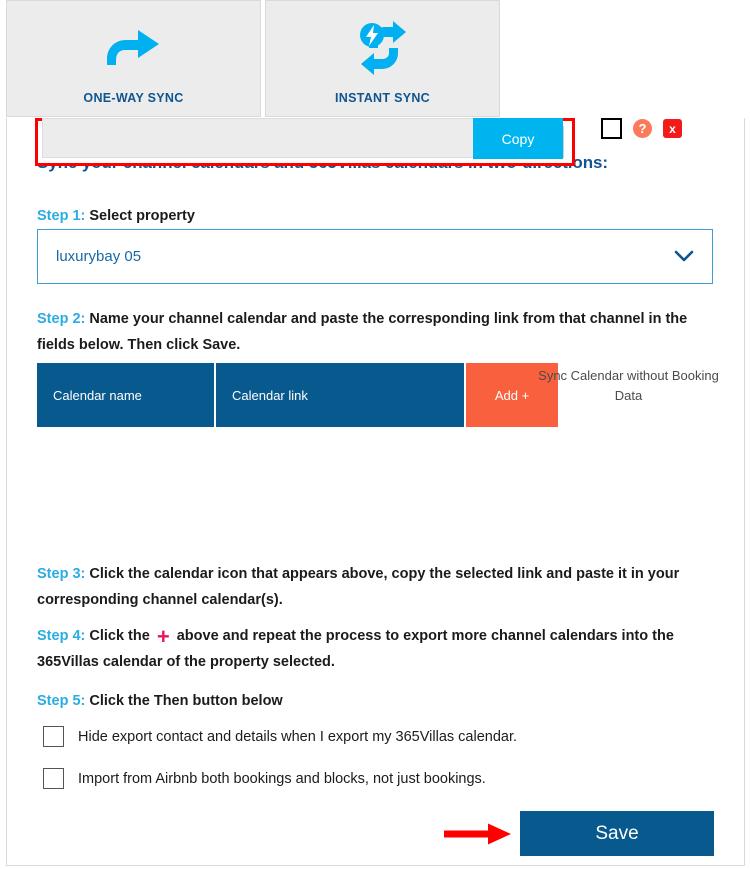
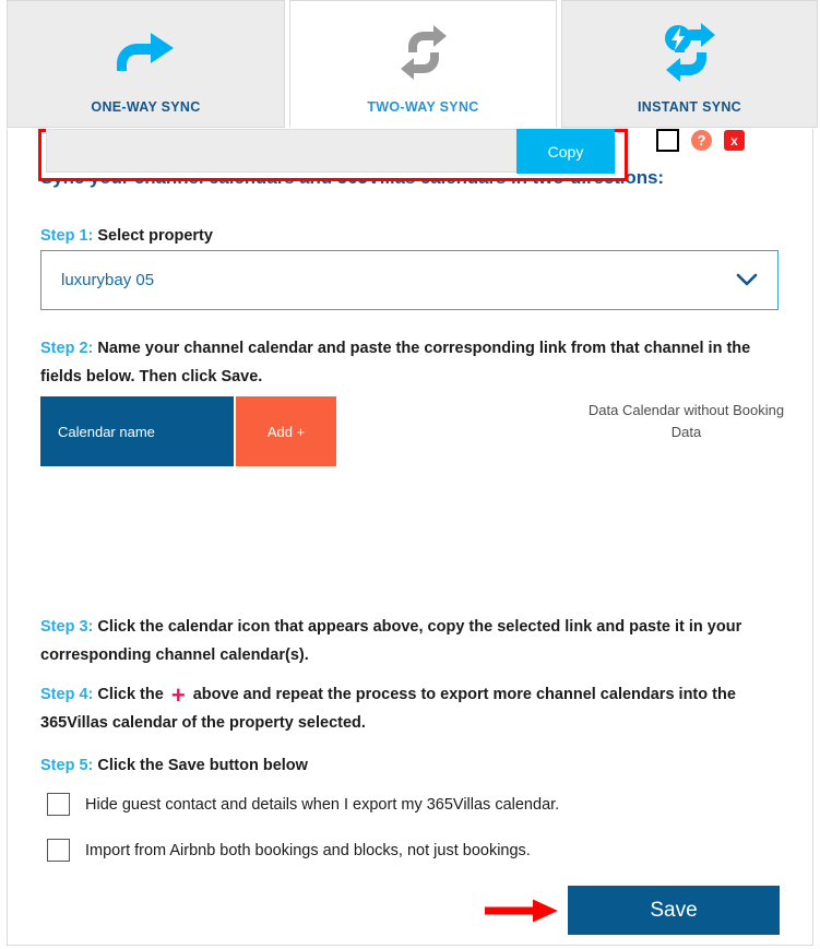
  ONE-WAY SYNC
+ TWO-WAY SYNC
  INSTANT SYNC
  Step 1: Select property
  luxurybay 05
  Step 2: Name your channel calendar and paste the corresponding link from that channel in the fields below. Then click Save.
  Calendar name
- Calendar link
  Add +
- Sync Calendar without Booking Data
+ Data Calendar without Booking Data
  Copy
  ?
  x
  Step 3: Click the calendar icon that appears above, copy the selected link and paste it in your corresponding channel calendar(s).
  Step 4: Click the + above and repeat the process to export more channel calendars into the 365Villas calendar of the property selected.
- Step 5: Click the Then button below
+ Step 5: Click the Save button below
- Hide export contact and details when I export my 365Villas calendar.
+ Hide guest contact and details when I export my 365Villas calendar.
  Import from Airbnb both bookings and blocks, not just bookings.
  Save
